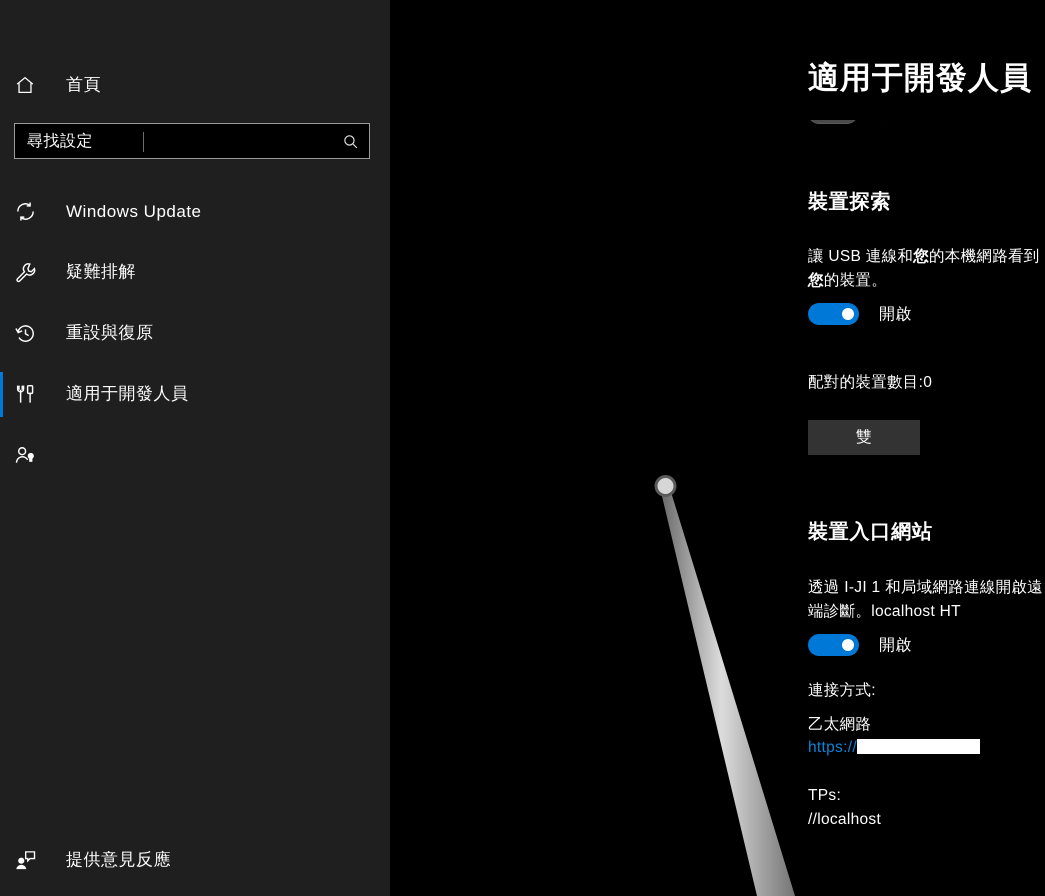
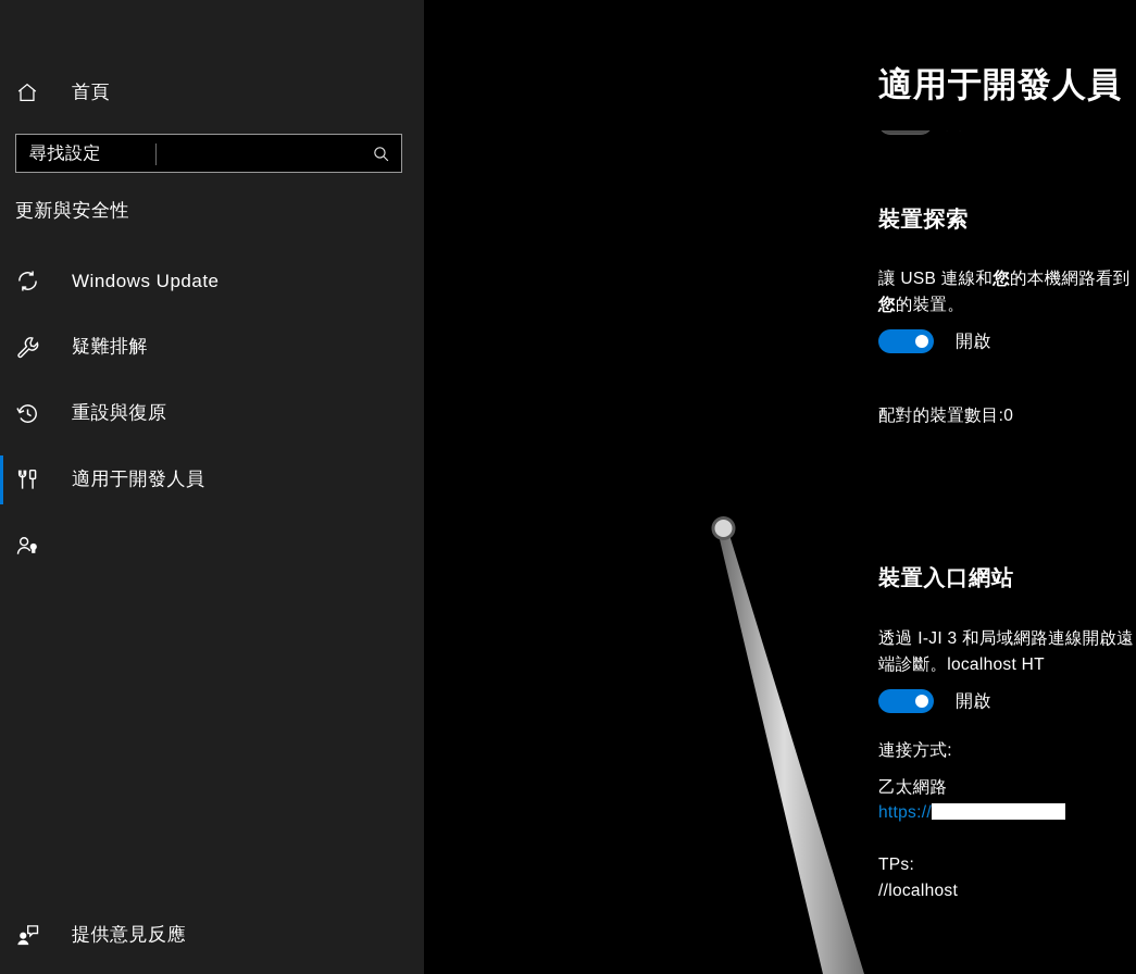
  首頁
  尋找設定
+ 更新與安全性
  Windows Update
  疑難排解
  重設與復原
  適用于開發人員
  提供意見反應
  適用于開發人員
  裝置探索
  讓 USB 連線和您的本機網路看到您的裝置。
  開啟
  配對的裝置數目:0
- 雙
  裝置入口網站
- 透過 I-JI 1 和局域網路連線開啟遠端診斷。localhost HT
+ 透過 I-JI 3 和局域網路連線開啟遠端診斷。localhost HT
  開啟
  連接方式:
  乙太網路
  https://
  TPs:
  //localhost
